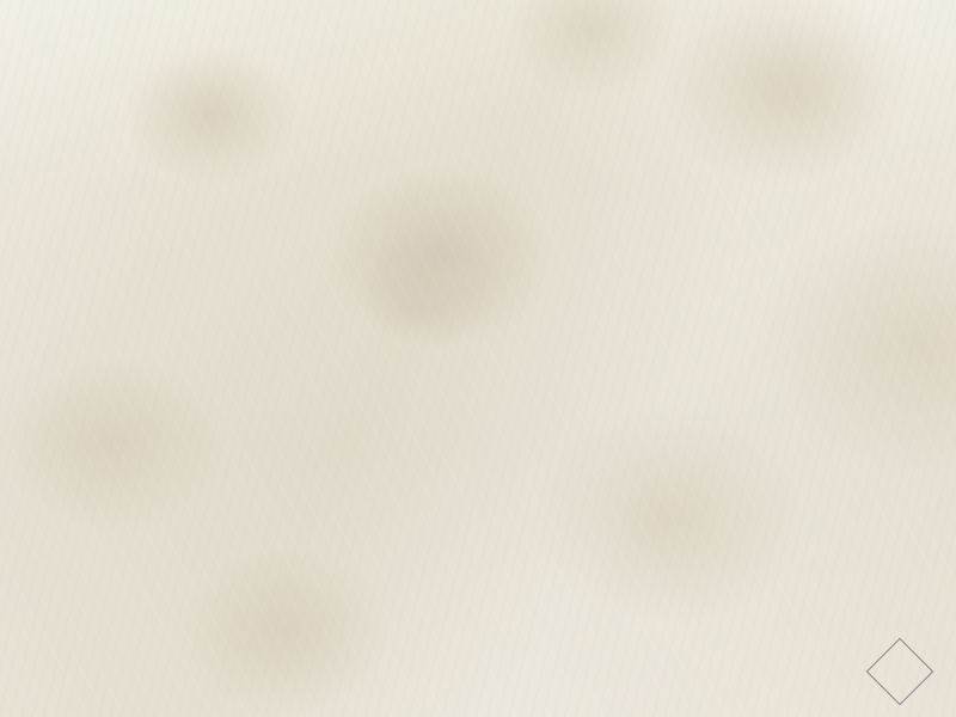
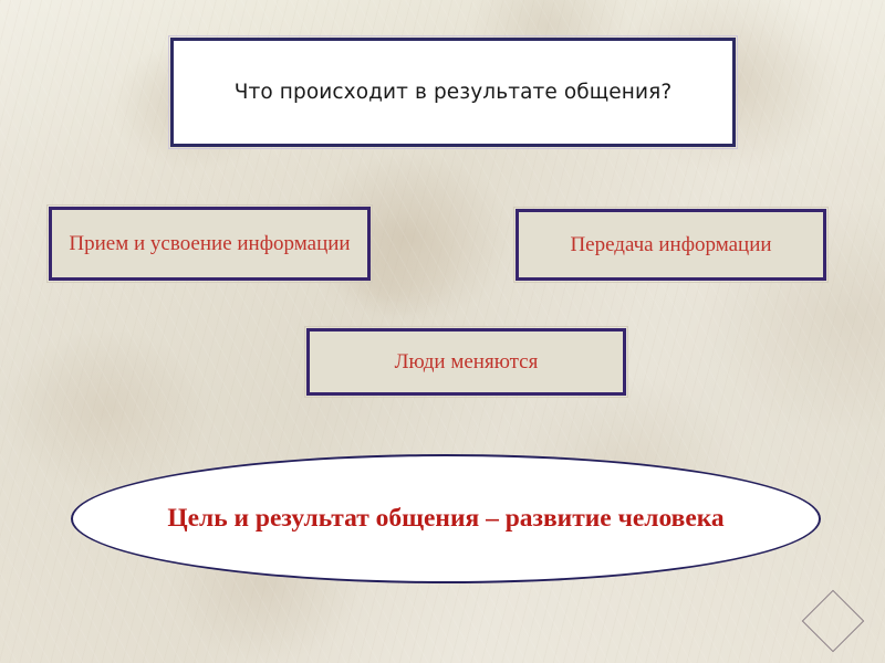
+ Что происходит в результате общения?
+ Прием и усвоение информации
+ Передача информации
+ Люди меняются
+ Цель и результат общения – развитие человека
